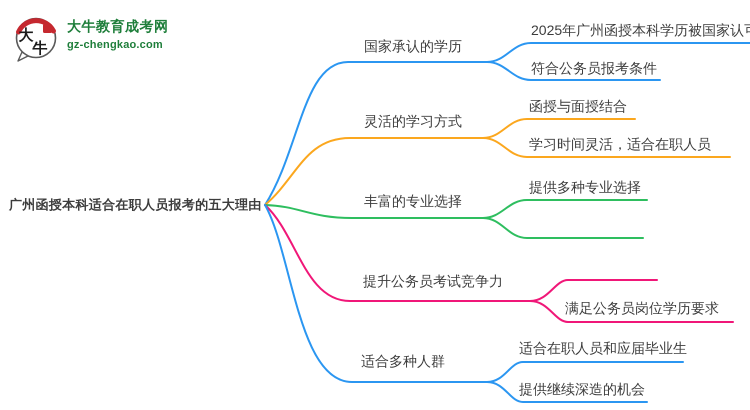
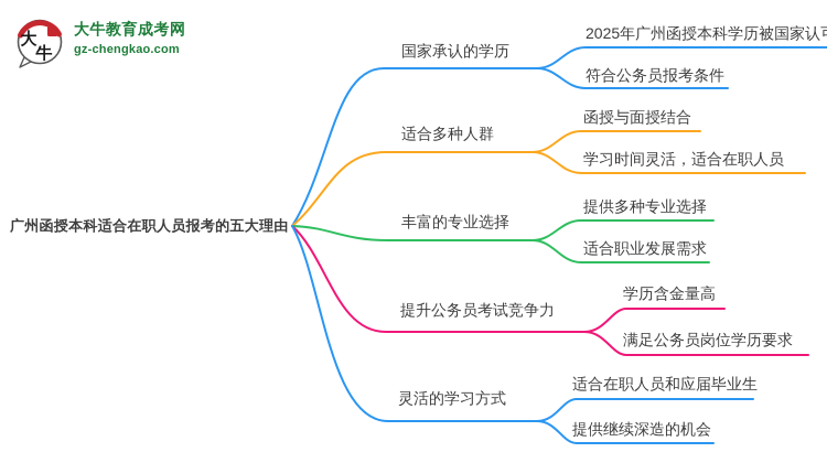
  广州函授本科适合在职人员报考的五大理由
  国家承认的学历
- 灵活的学习方式
+ 适合多种人群
  丰富的专业选择
  提升公务员考试竞争力
- 适合多种人群
+ 灵活的学习方式
  2025年广州函授本科学历被国家认
  符合公务员报考条件
  函授与面授结合
  学习时间灵活，适合在职人员
  提供多种专业选择
+ 适合职业发展需求
+ 学历含金量高
  满足公务员岗位学历要求
  适合在职人员和应届毕业生
  提供继续深造的机会
  大
  牛
  大牛教育成考网
  gz-chengkao.com
